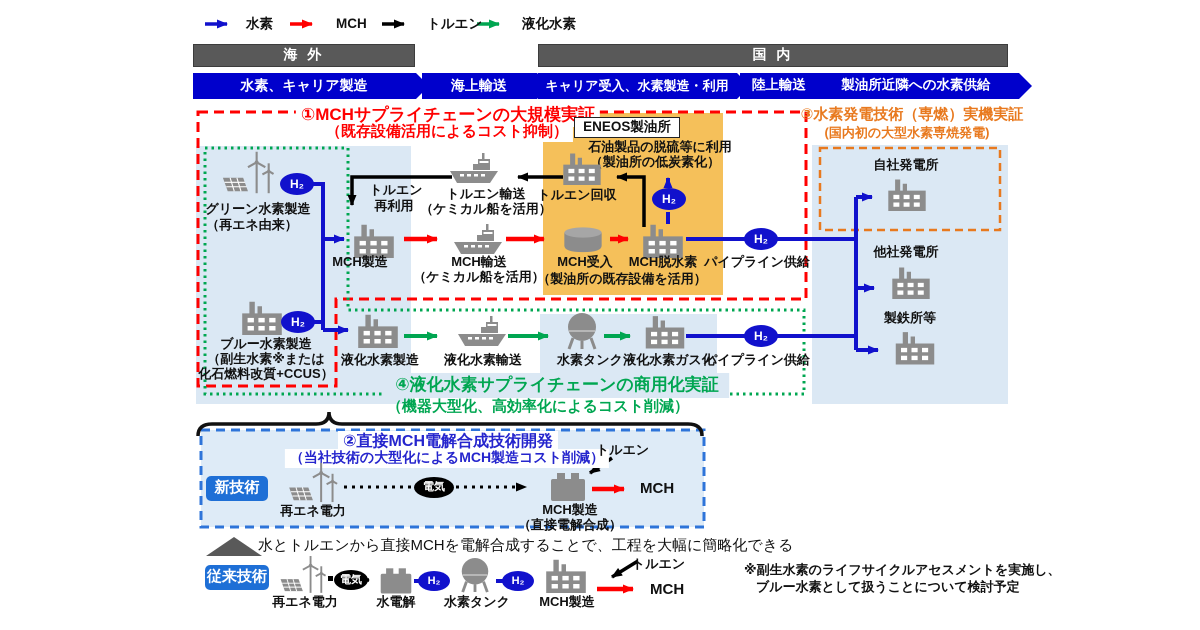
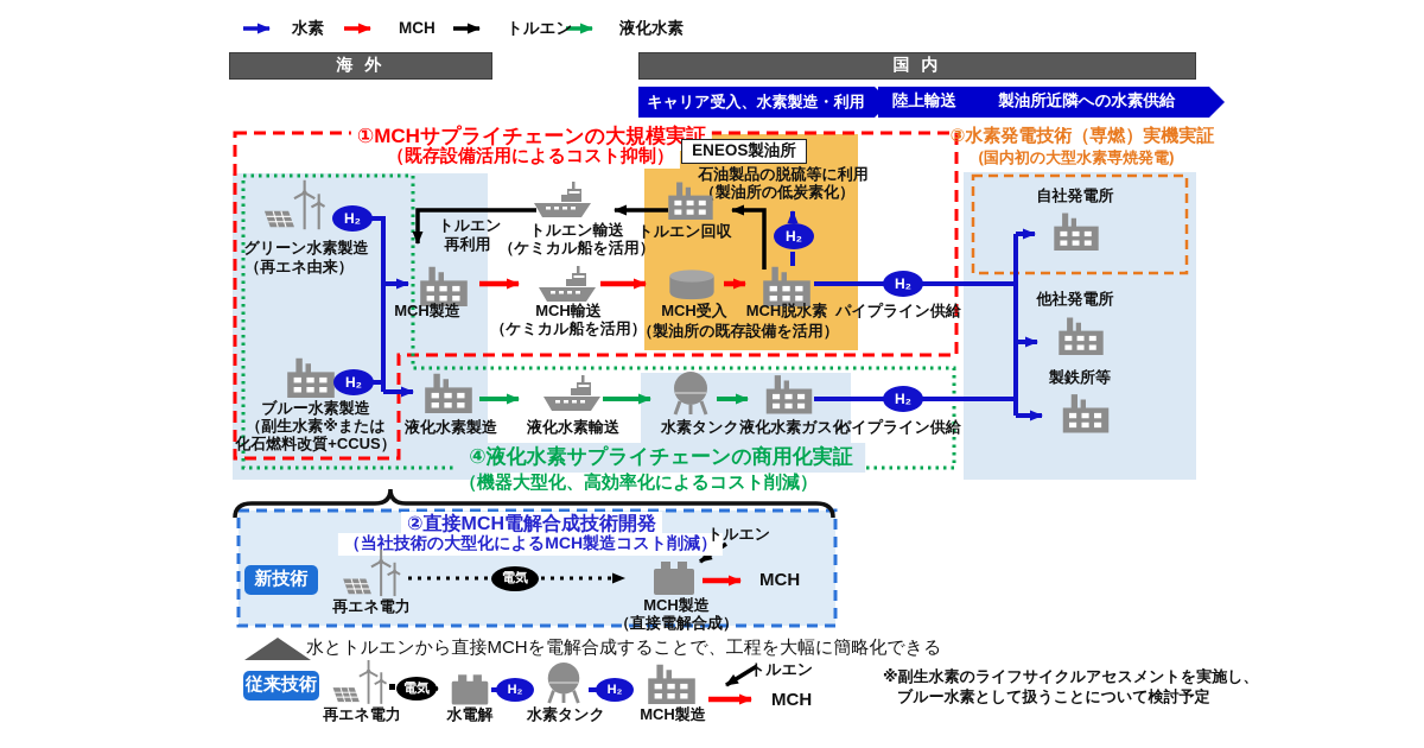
  水素
  MCH
  トルエン
  液化水素
  海 外
  国 内
- 水素、キャリア製造
- 海上輸送
  キャリア受入、水素製造・利用
  陸上輸送
  製油所近隣への水素供給
  ①MCHサプライチェーンの大規模実証
  （既存設備活用によるコスト抑制）
  ③水素発電技術（専燃）実機実証
  (国内初の大型水素専焼発電)
  ④液化水素サプライチェーンの商用化実証
  （機器大型化、高効率化によるコスト削減）
  ②直接MCH電解合成技術開発
  （当社技術の大型化によるMCH製造コスト削減）
  ENEOS製油所
  石油製品の脱硫等に利用
  （製油所の低炭素化）
  トルエン回収
  H₂
  グリーン水素製造
  （再エネ由来）
  H₂
  ブルー水素製造
  （副生水素※または
  化石燃料改質+CCUS）
  トルエン
  再利用
  トルエン輸送
  （ケミカル船を活用）
  H₂
  MCH製造
  MCH輸送
  （ケミカル船を活用）
  MCH受入
  MCH脱水素
  （製油所の既存設備を活用）
  H₂
  パイプライン供給
  液化水素製造
  液化水素輸送
  水素タンク
  液化水素ガス化
  H₂
  パイプライン供給
  自社発電所
  他社発電所
  製鉄所等
  新技術
  再エネ電力
  電気
  MCH製造
  （直接電解合成）
  トルエン
  MCH
  水とトルエンから直接MCHを電解合成することで、工程を大幅に簡略化できる
  従来技術
  再エネ電力
  電気
  水電解
  H₂
  水素タンク
  H₂
  MCH製造
  トルエン
  MCH
  ※副生水素のライフサイクルアセスメントを実施し、
  ブルー水素として扱うことについて検討予定
